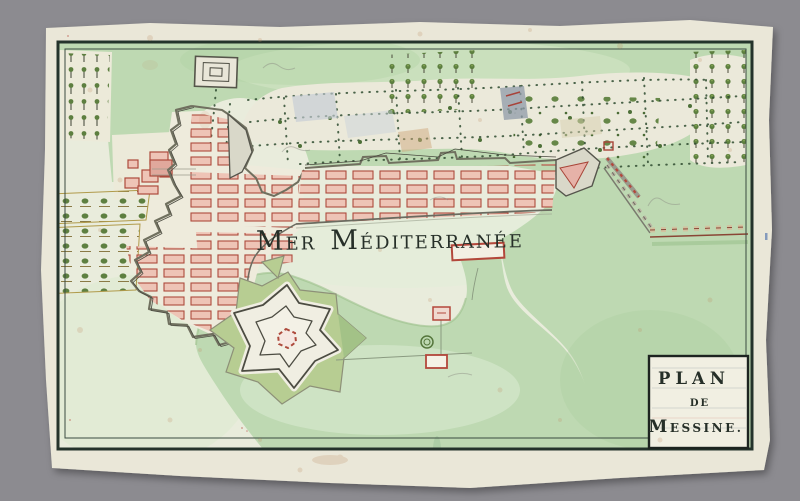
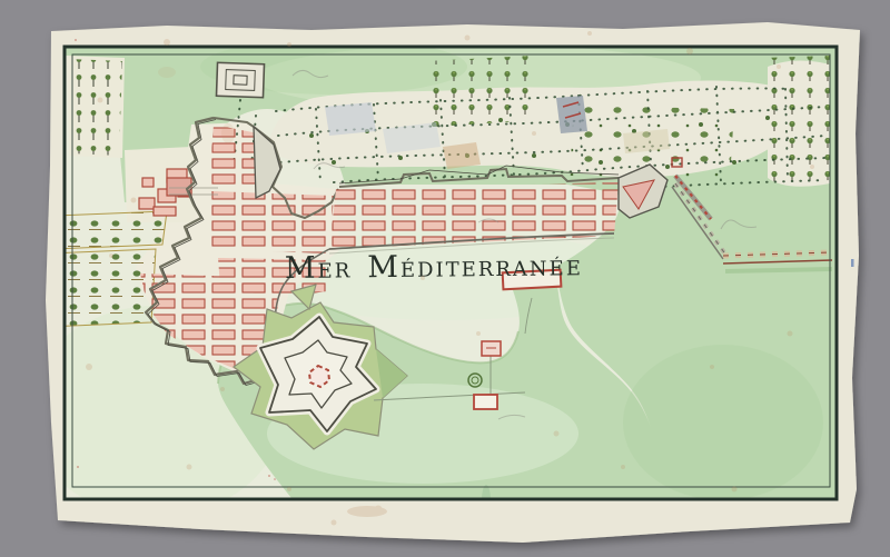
  MER MÉDITERRANÉE
- PLAN
- DE
- MESSINE.
